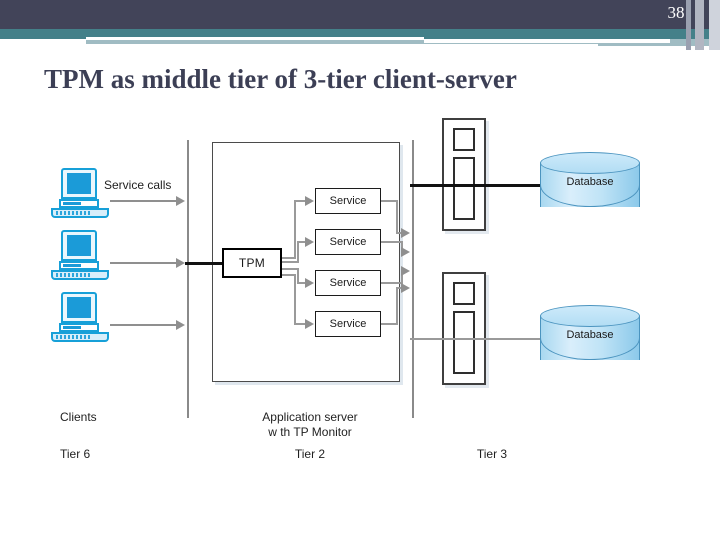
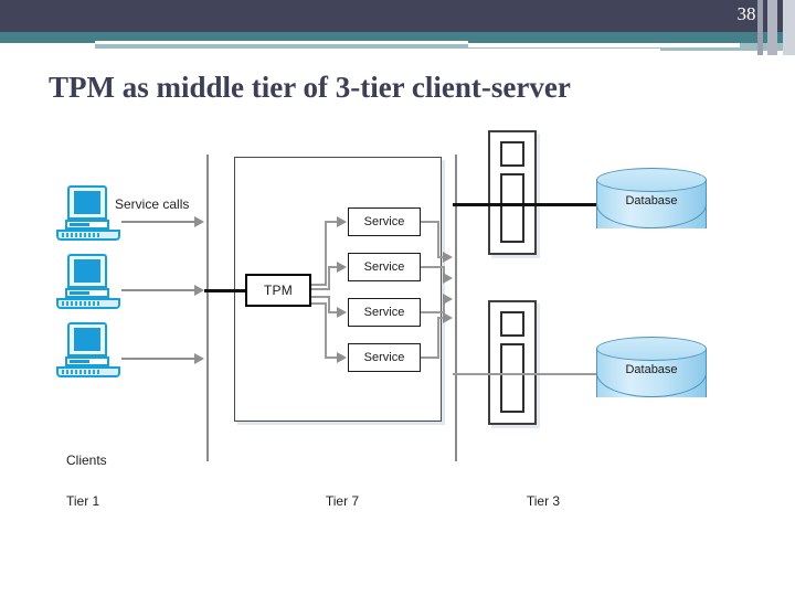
  38
  TPM as middle tier of 3-tier client-server
  Service calls
  TPM
  Service
  Service
  Service
  Service
  Database
  Database
  Clients
- Application server
- w th TP Monitor
- Tier 6
+ Tier 1
- Tier 2
+ Tier 7
  Tier 3
